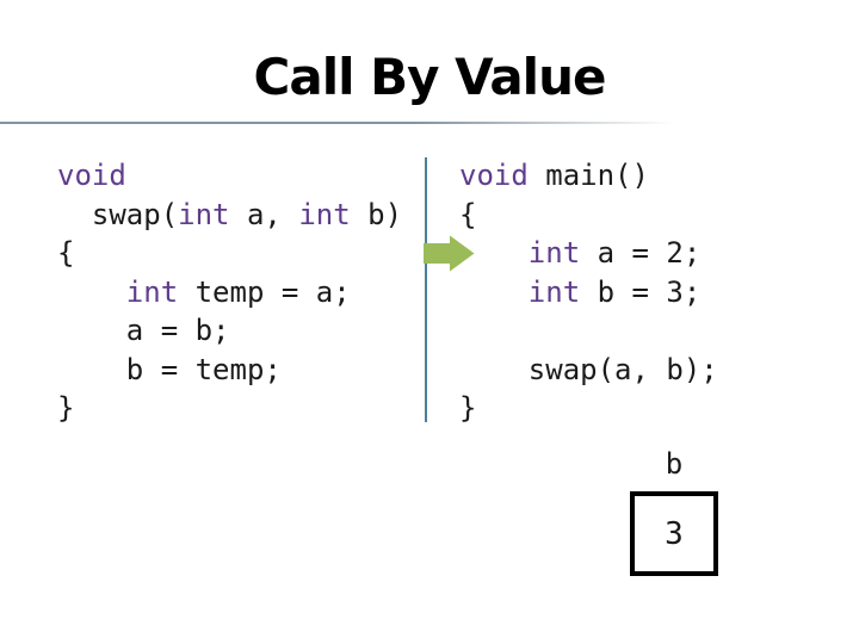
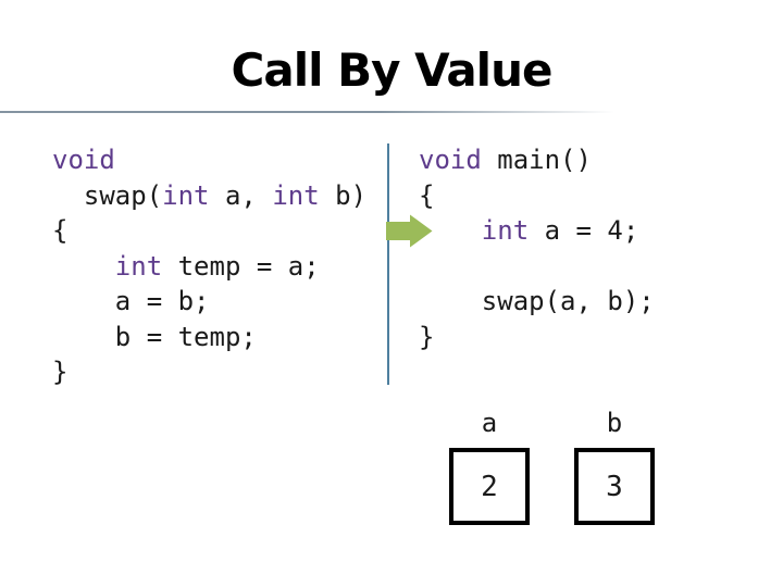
  Call By Value
  void
  swap(int a, int b)
  {
  int temp = a;
  a = b;
  b = temp;
  }
  void main()
  {
- int a = 2;
+ int a = 4;
- int b = 3;
  swap(a, b);
  }
+ a
+ 2
  b
  3
